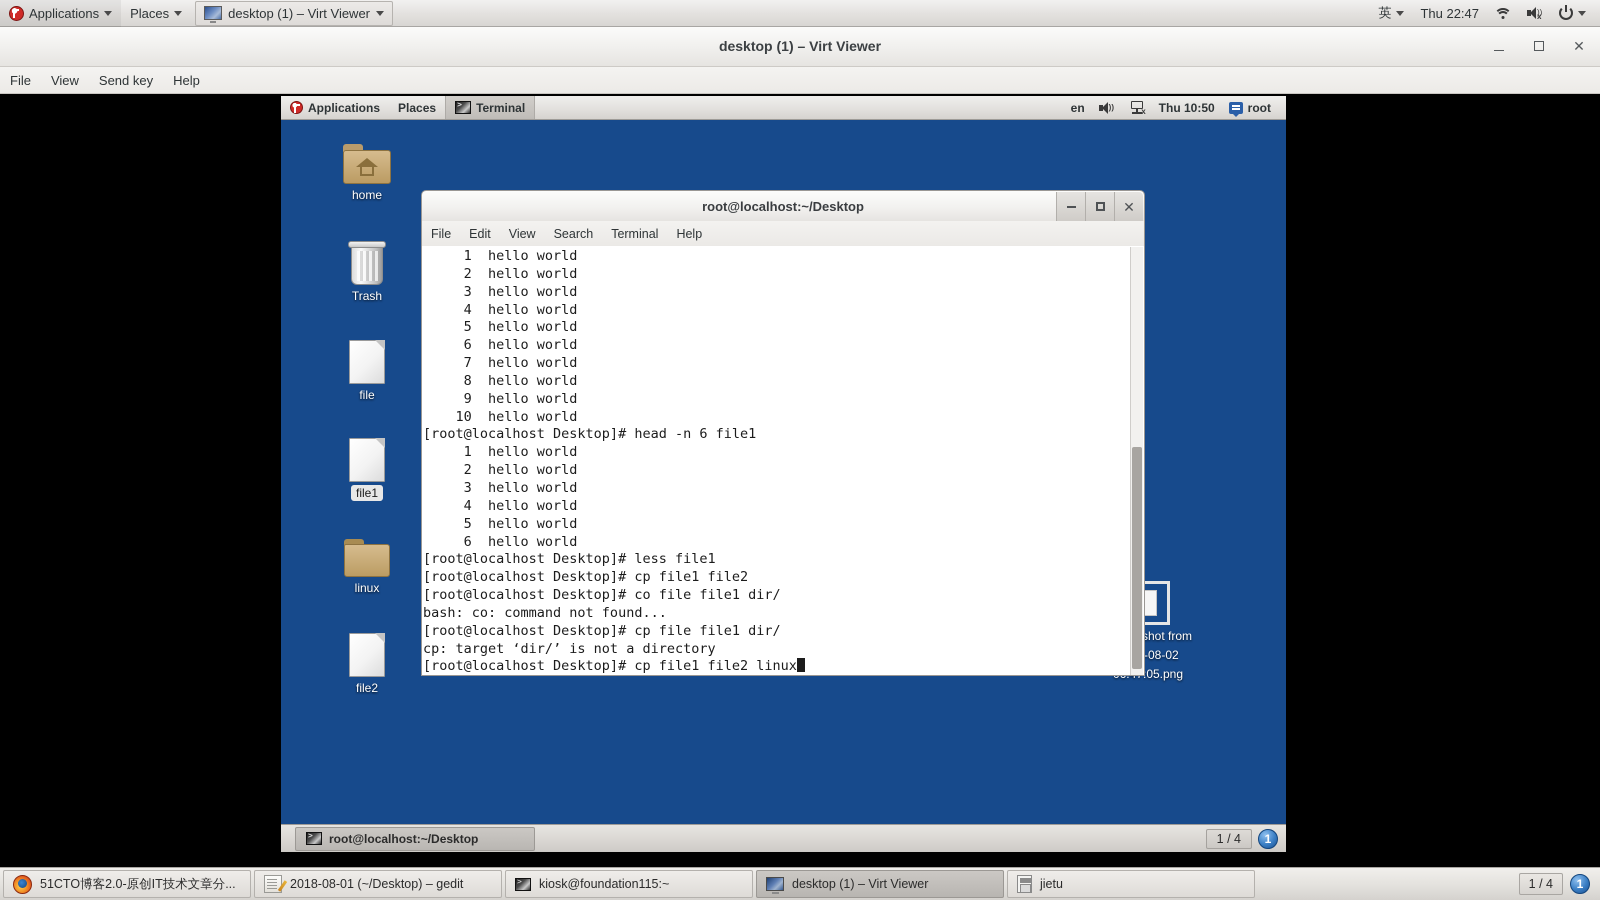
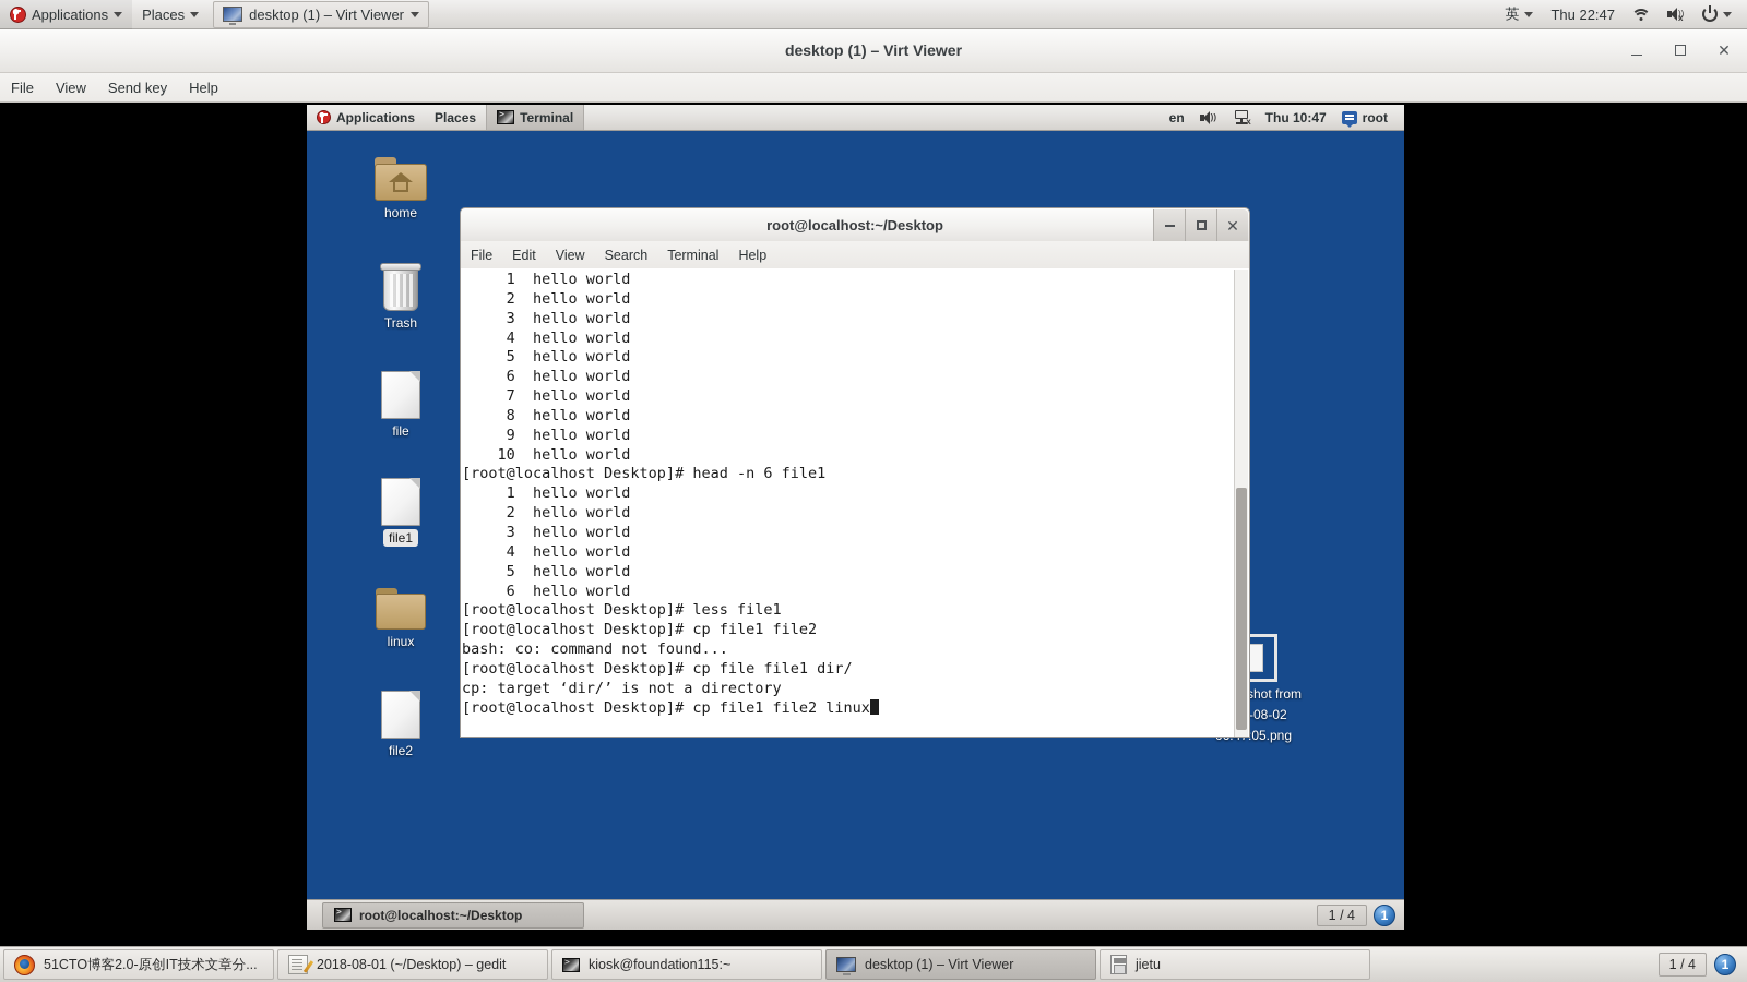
  Applications
  Places
  desktop (1) – Virt Viewer
  英
  Thu 22:47
  ))
  x
  desktop (1) – Virt Viewer
  ✕
  File
  View
  Send key
  Help
  Applications
  Places
  Terminal
  en
  ))
  x
- Thu 10:50
+ Thu 10:47
  root
  home
  Trash
  file
  file1
  linux
  file2
  root@localhost:~/Desktop
  ✕
  File
  Edit
  View
  Search
  Terminal
  Help
  1 hello world
  2 hello world
  3 hello world
  4 hello world
  5 hello world
  6 hello world
  7 hello world
  8 hello world
  9 hello world
  10 hello world
  [root@localhost Desktop]# head -n 6 file1
  1 hello world
  2 hello world
  3 hello world
  4 hello world
  5 hello world
  6 hello world
  [root@localhost Desktop]# less file1
  [root@localhost Desktop]# cp file1 file2
- [root@localhost Desktop]# co file file1 dir/
  bash: co: command not found...
  [root@localhost Desktop]# cp file file1 dir/
  cp: target ‘dir/’ is not a directory
  [root@localhost Desktop]# cp file1 file2 linux
  root@localhost:~/Desktop
  1 / 4
  1
  51CTO博客2.0-原创IT技术文章分...
  2018-08-01 (~/Desktop) – gedit
  kiosk@foundation115:~
  desktop (1) – Virt Viewer
  jietu
  1 / 4
  1
